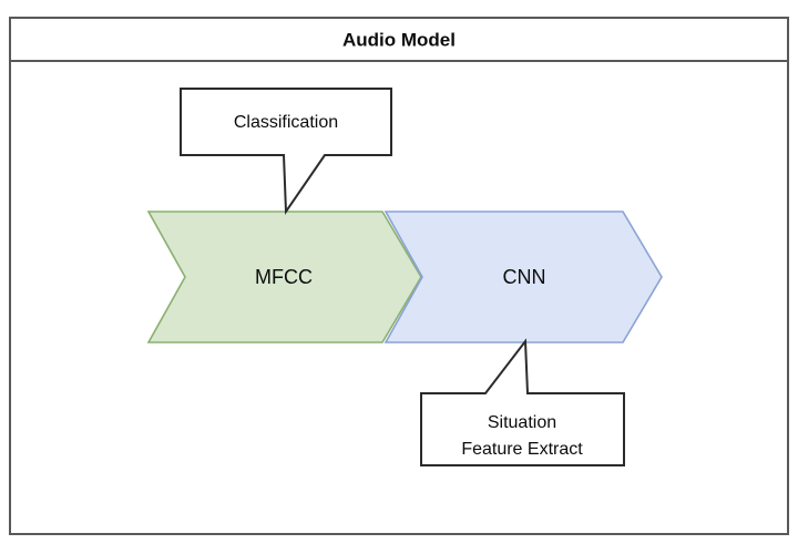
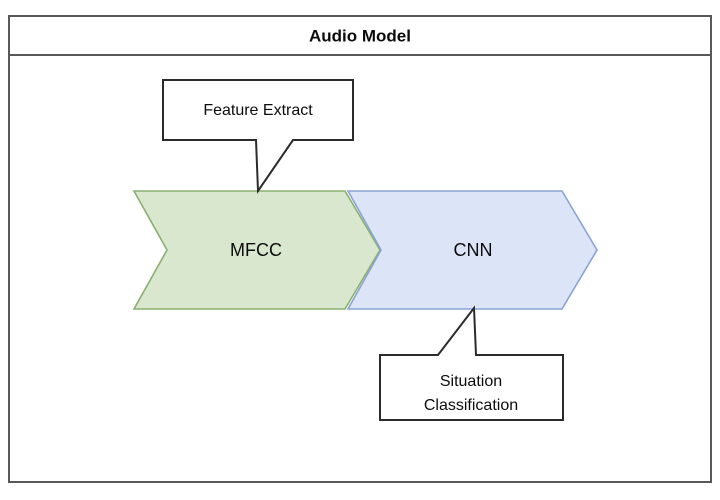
  Audio Model
  MFCC
  CNN
- Classification
+ Feature Extract
  Situation
- Feature Extract
+ Classification
